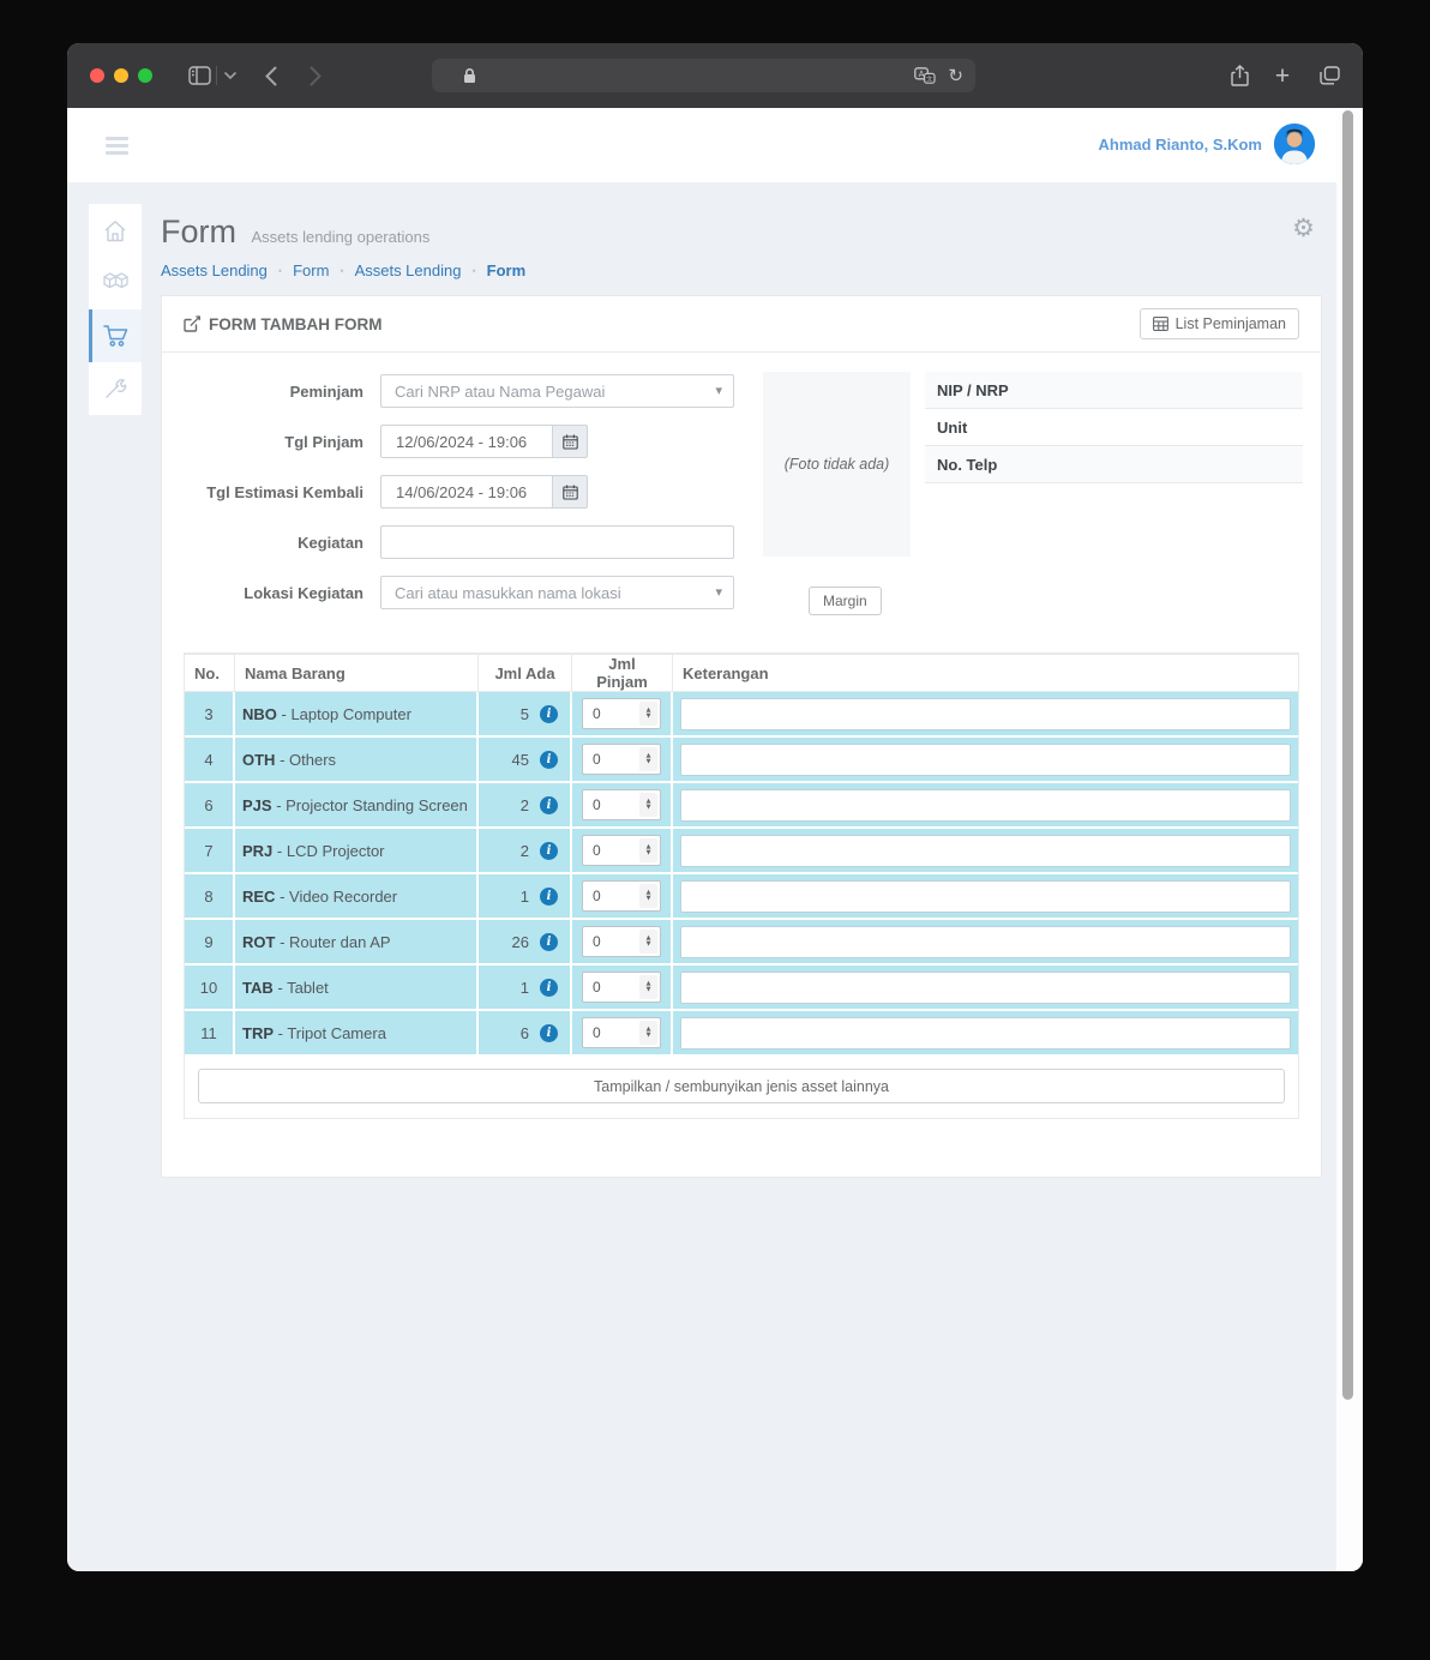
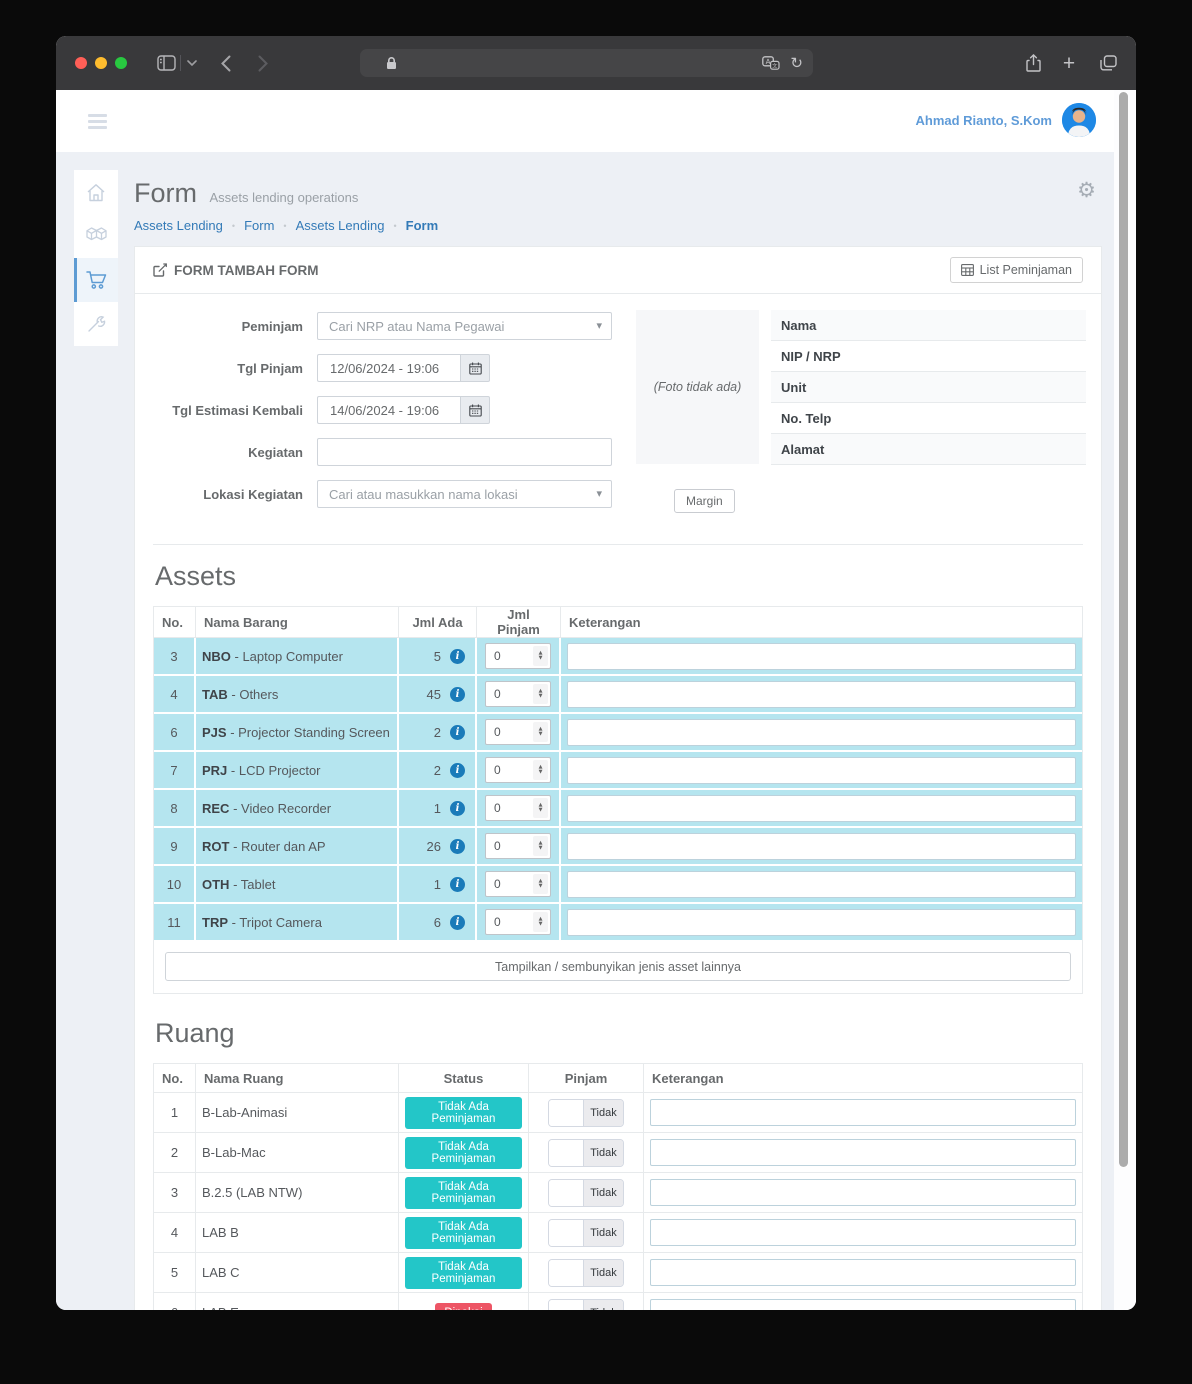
  A
  ↻
  +
  Ahmad Rianto, S.Kom
  Form Assets lending operations
  Assets Lending
  •
  Form
  •
  Assets Lending
  •
  Form
  ⚙
  FORM TAMBAH FORM
  List Peminjaman
  Peminjam
  Cari NRP atau Nama Pegawai
  ▾
  Tgl Pinjam
  12/06/2024 - 19:06
  Tgl Estimasi Kembali
  14/06/2024 - 19:06
  Kegiatan
  Lokasi Kegiatan
  Cari atau masukkan nama lokasi
  ▾
  (Foto tidak ada)
+ Nama
  NIP / NRP
  Unit
  No. Telp
+ Alamat
  Margin
+ Assets
  No.	Nama Barang	Jml Ada	Jml Pinjam	Keterangan
  3	NBO - Laptop Computer	5 i	0
- 4	OTH - Others	45 i	0
+ 4	TAB - Others	45 i	0
  6	PJS - Projector Standing Screen	2 i	0
  7	PRJ - LCD Projector	2 i	0
  8	REC - Video Recorder	1 i	0
  9	ROT - Router dan AP	26 i	0
- 10	TAB - Tablet	1 i	0
+ 10	OTH - Tablet	1 i	0
  11	TRP - Tripot Camera	6 i	0
  Tampilkan / sembunyikan jenis asset lainnya
+ Ruang
+ No.	Nama Ruang	Status	Pinjam	Keterangan
+ 1	B-Lab-Animasi	Tidak Ada Peminjaman	Tidak
+ 2	B-Lab-Mac	Tidak Ada Peminjaman	Tidak
+ 3	B.2.5 (LAB NTW)	Tidak Ada Peminjaman	Tidak
+ 4	LAB B	Tidak Ada Peminjaman	Tidak
+ 5	LAB C	Tidak Ada Peminjaman	Tidak
